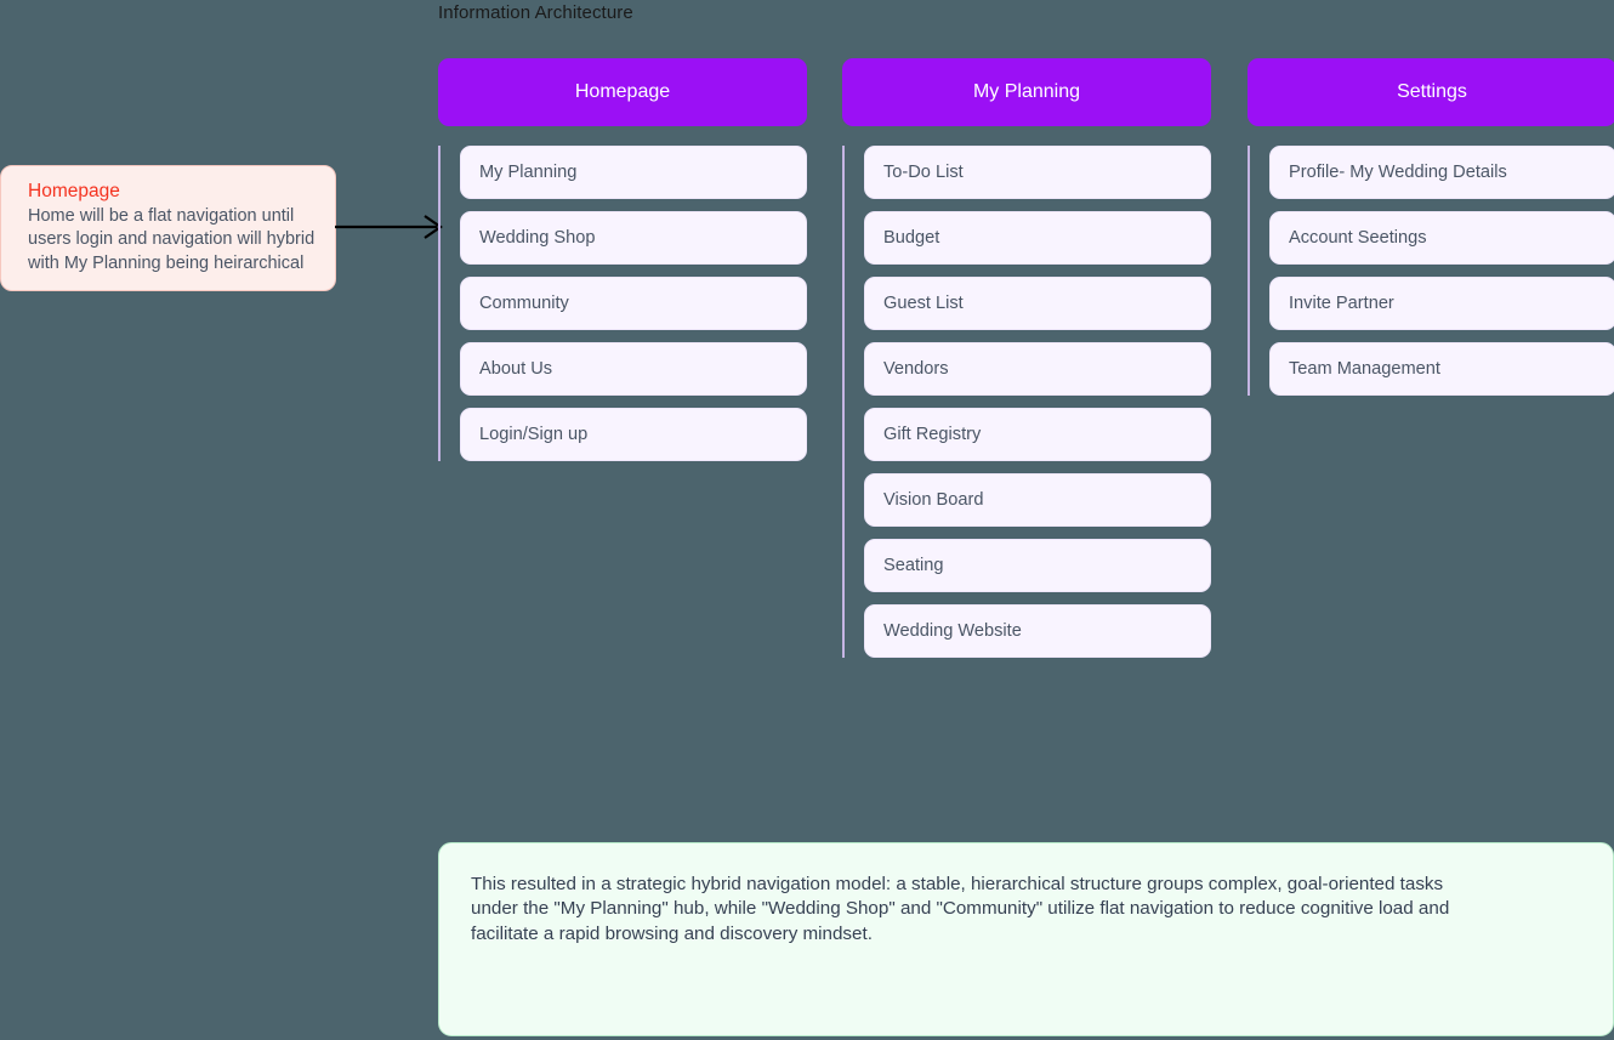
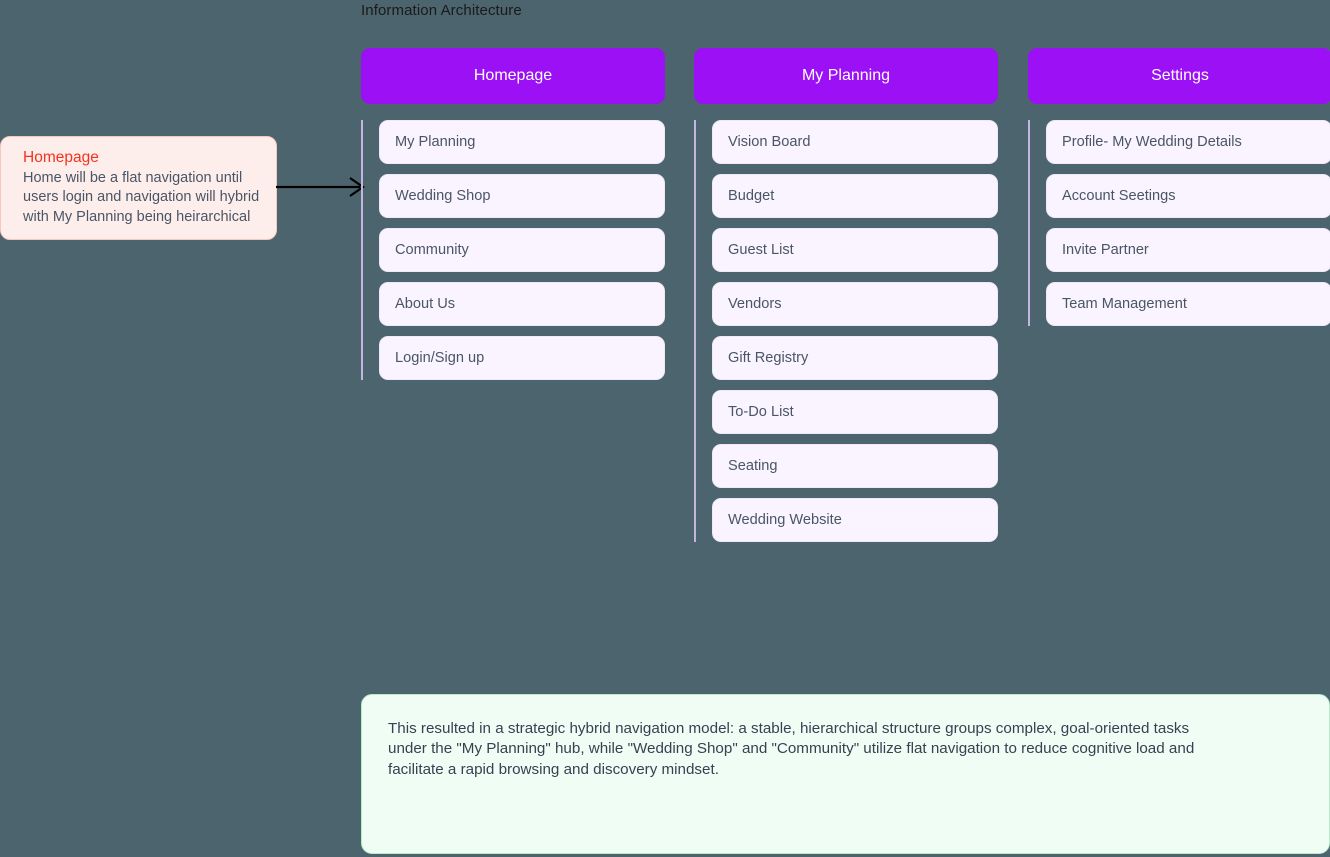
  Information Architecture
  Homepage
  Home will be a flat navigation until users login and navigation will hybrid with My Planning being heirarchical
  Homepage
  My Planning
  Wedding Shop
  Community
  About Us
  Login/Sign up
  My Planning
- To-Do List
+ Vision Board
  Budget
  Guest List
  Vendors
  Gift Registry
- Vision Board
+ To-Do List
  Seating
  Wedding Website
  Settings
  Profile- My Wedding Details
  Account Seetings
  Invite Partner
  Team Management
  This resulted in a strategic hybrid navigation model: a stable, hierarchical structure groups complex, goal-oriented tasks under the "My Planning" hub, while "Wedding Shop" and "Community" utilize flat navigation to reduce cognitive load and facilitate a rapid browsing and discovery mindset.
